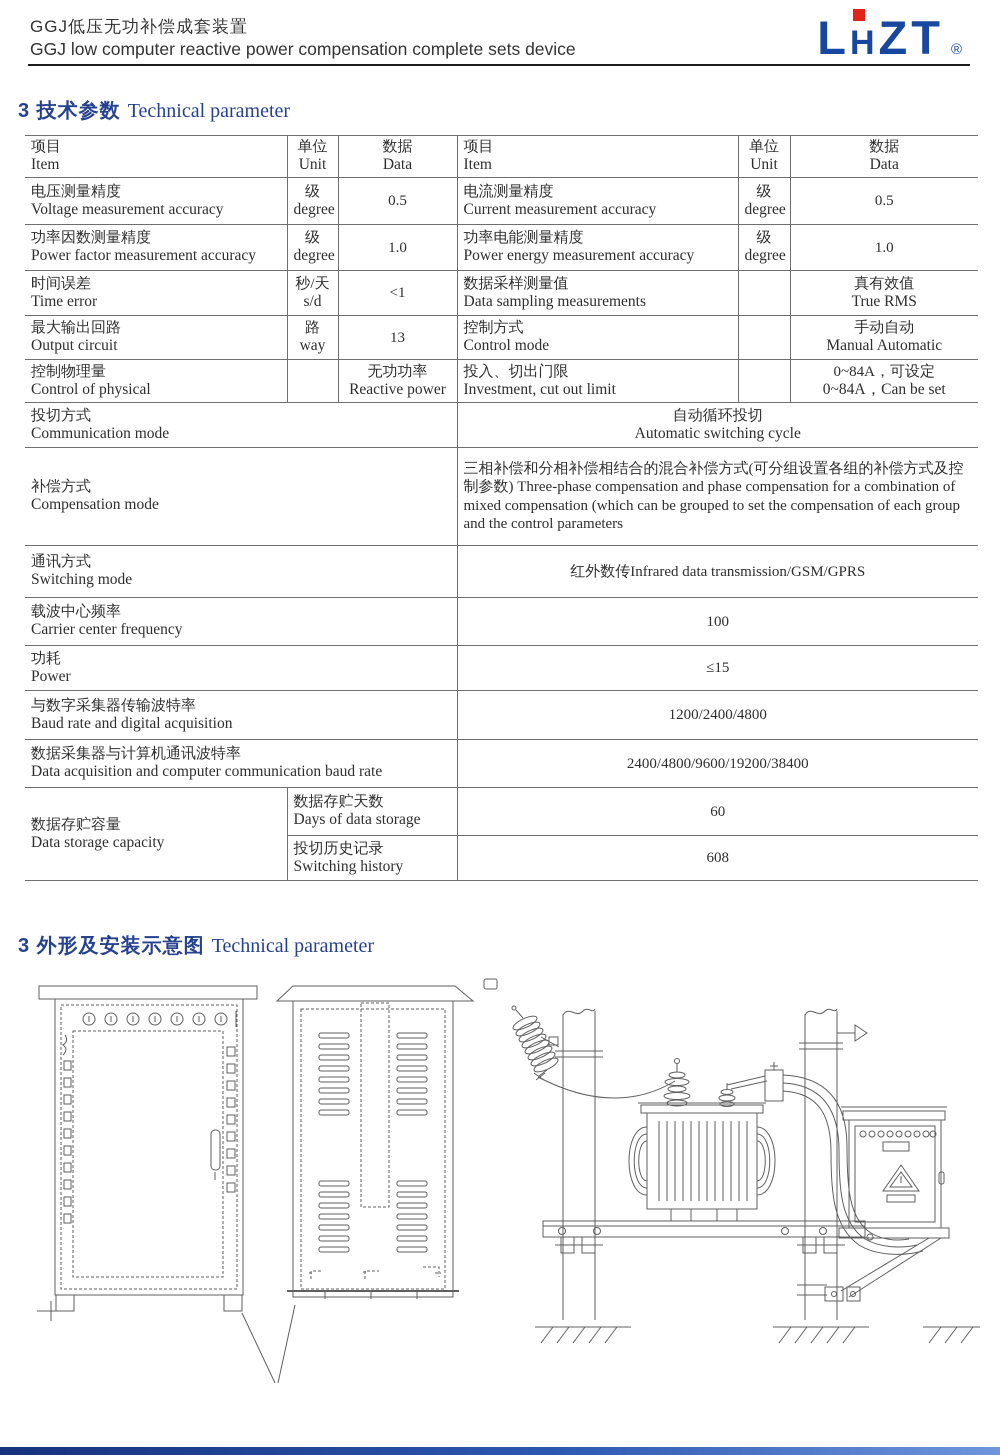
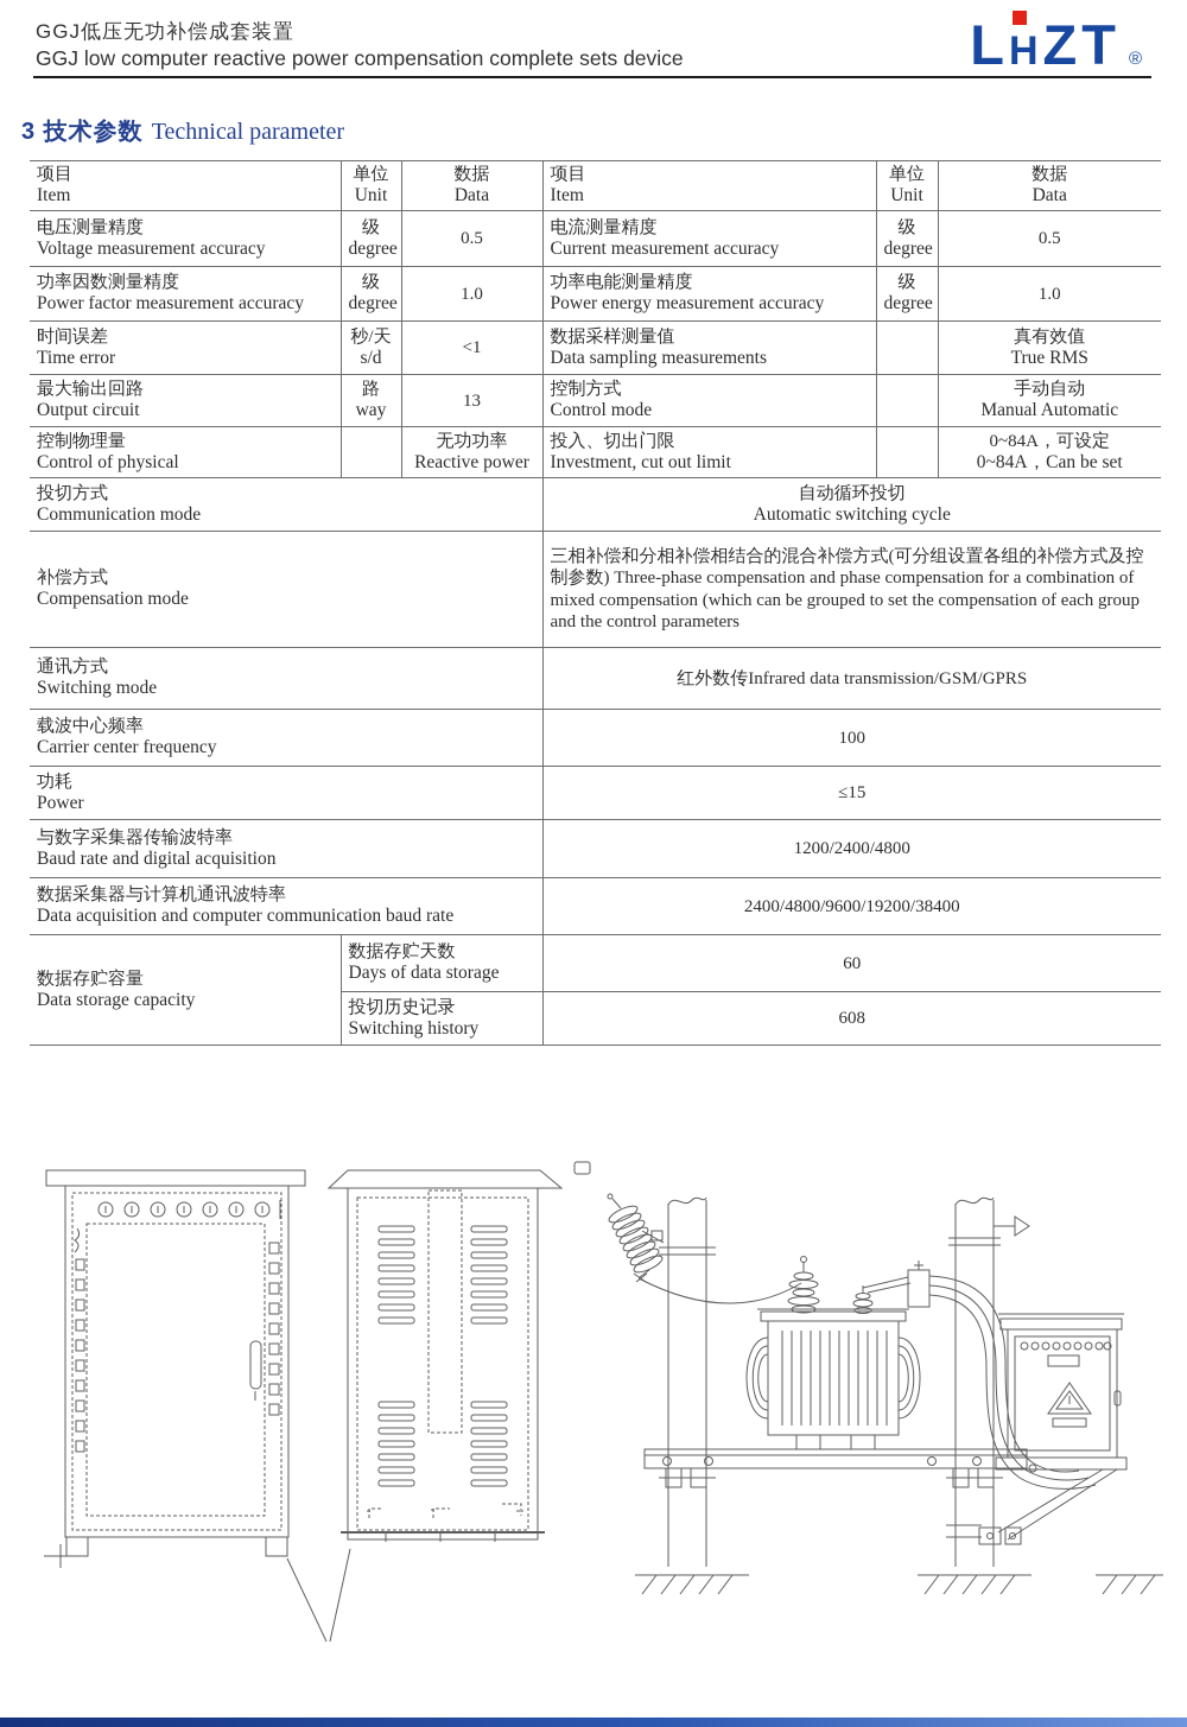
  GGJ低压无功补偿成套装置
  GGJ low computer reactive power compensation complete sets device
  LHZT ®
  3 技术参数 Technical parameter
  项目Item	单位Unit	数据Data	项目Item	单位Unit	数据Data
  电压测量精度Voltage measurement accuracy	级degree	0.5	电流测量精度Current measurement accuracy	级degree	0.5
  功率因数测量精度Power factor measurement accuracy	级degree	1.0	功率电能测量精度Power energy measurement accuracy	级degree	1.0
  时间误差Time error	秒/天s/d	<1	数据采样测量值Data sampling measurements		真有效值True RMS
  最大输出回路Output circuit	路way	13	控制方式Control mode		手动自动Manual Automatic
  控制物理量Control of physical		无功功率Reactive power	投入、切出门限Investment, cut out limit		0~84A，可设定0~84A，Can be set
  投切方式Communication mode	自动循环投切Automatic switching cycle
  补偿方式Compensation mode	三相补偿和分相补偿相结合的混合补偿方式(可分组设置各组的补偿方式及控制参数) Three-phase compensation and phase compensation for a combination of mixed compensation (which can be grouped to set the compensation of each group and the control parameters
  通讯方式Switching mode	红外数传Infrared data transmission/GSM/GPRS
  载波中心频率Carrier center frequency	100
  功耗Power	≤15
  与数字采集器传输波特率Baud rate and digital acquisition	1200/2400/4800
  数据采集器与计算机通讯波特率Data acquisition and computer communication baud rate	2400/4800/9600/19200/38400
  数据存贮容量Data storage capacity	数据存贮天数Days of data storage	60
  投切历史记录Switching history	608
- 3 外形及安装示意图 Technical parameter
